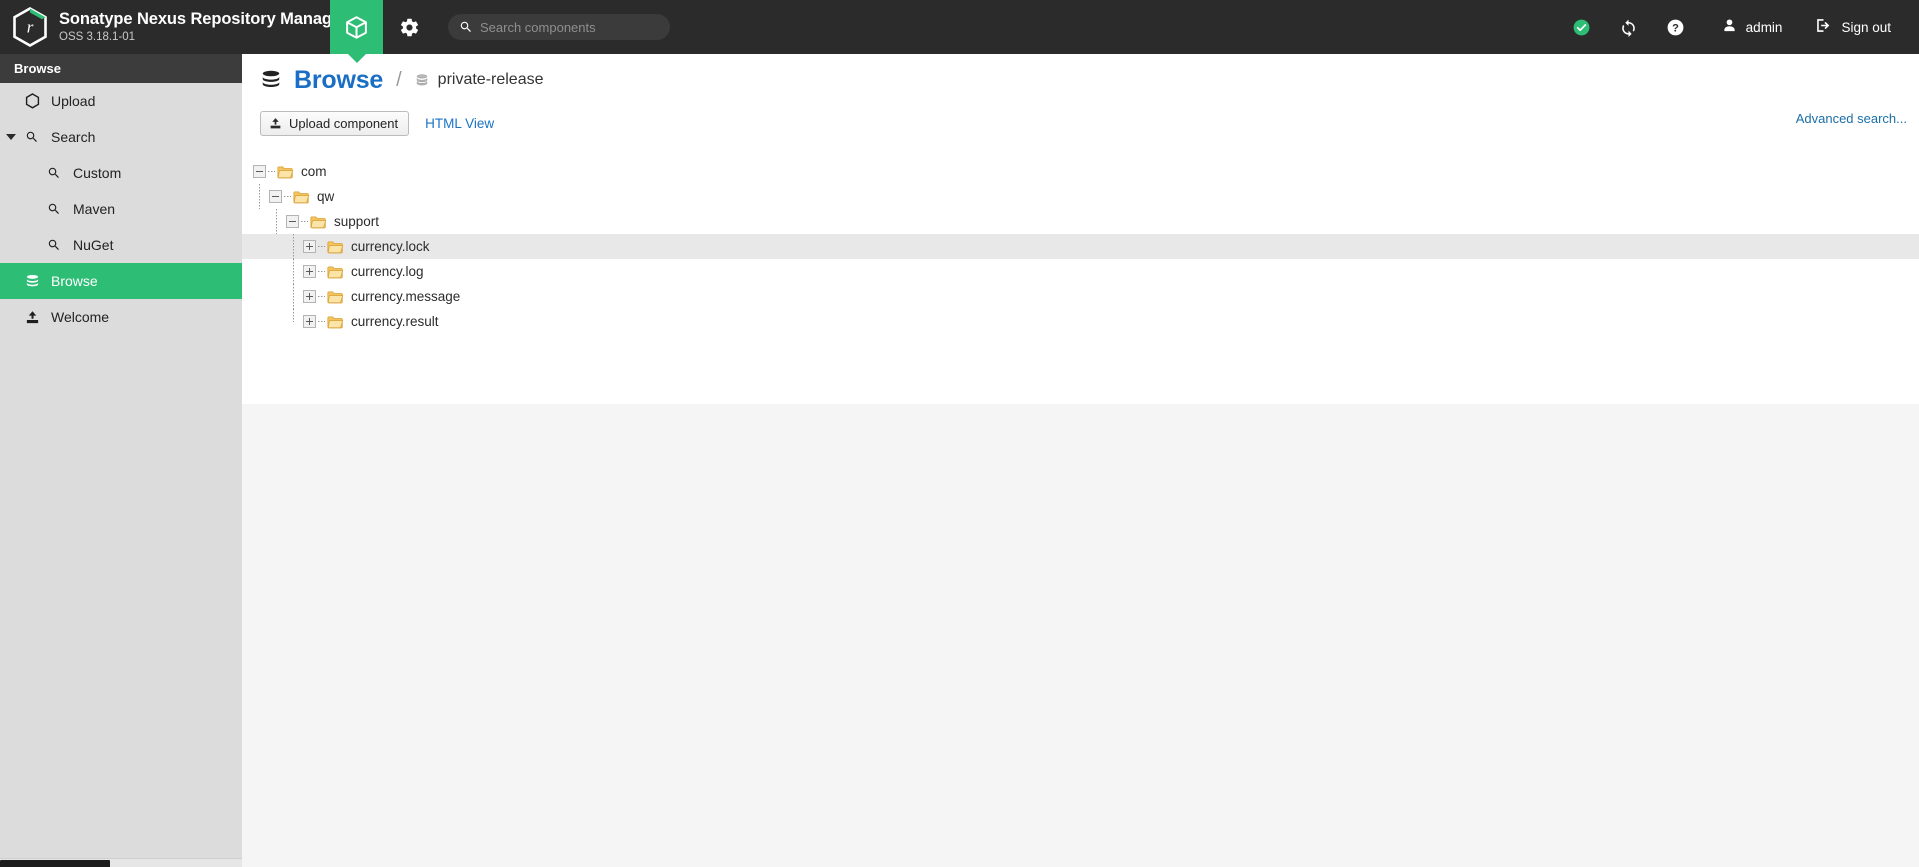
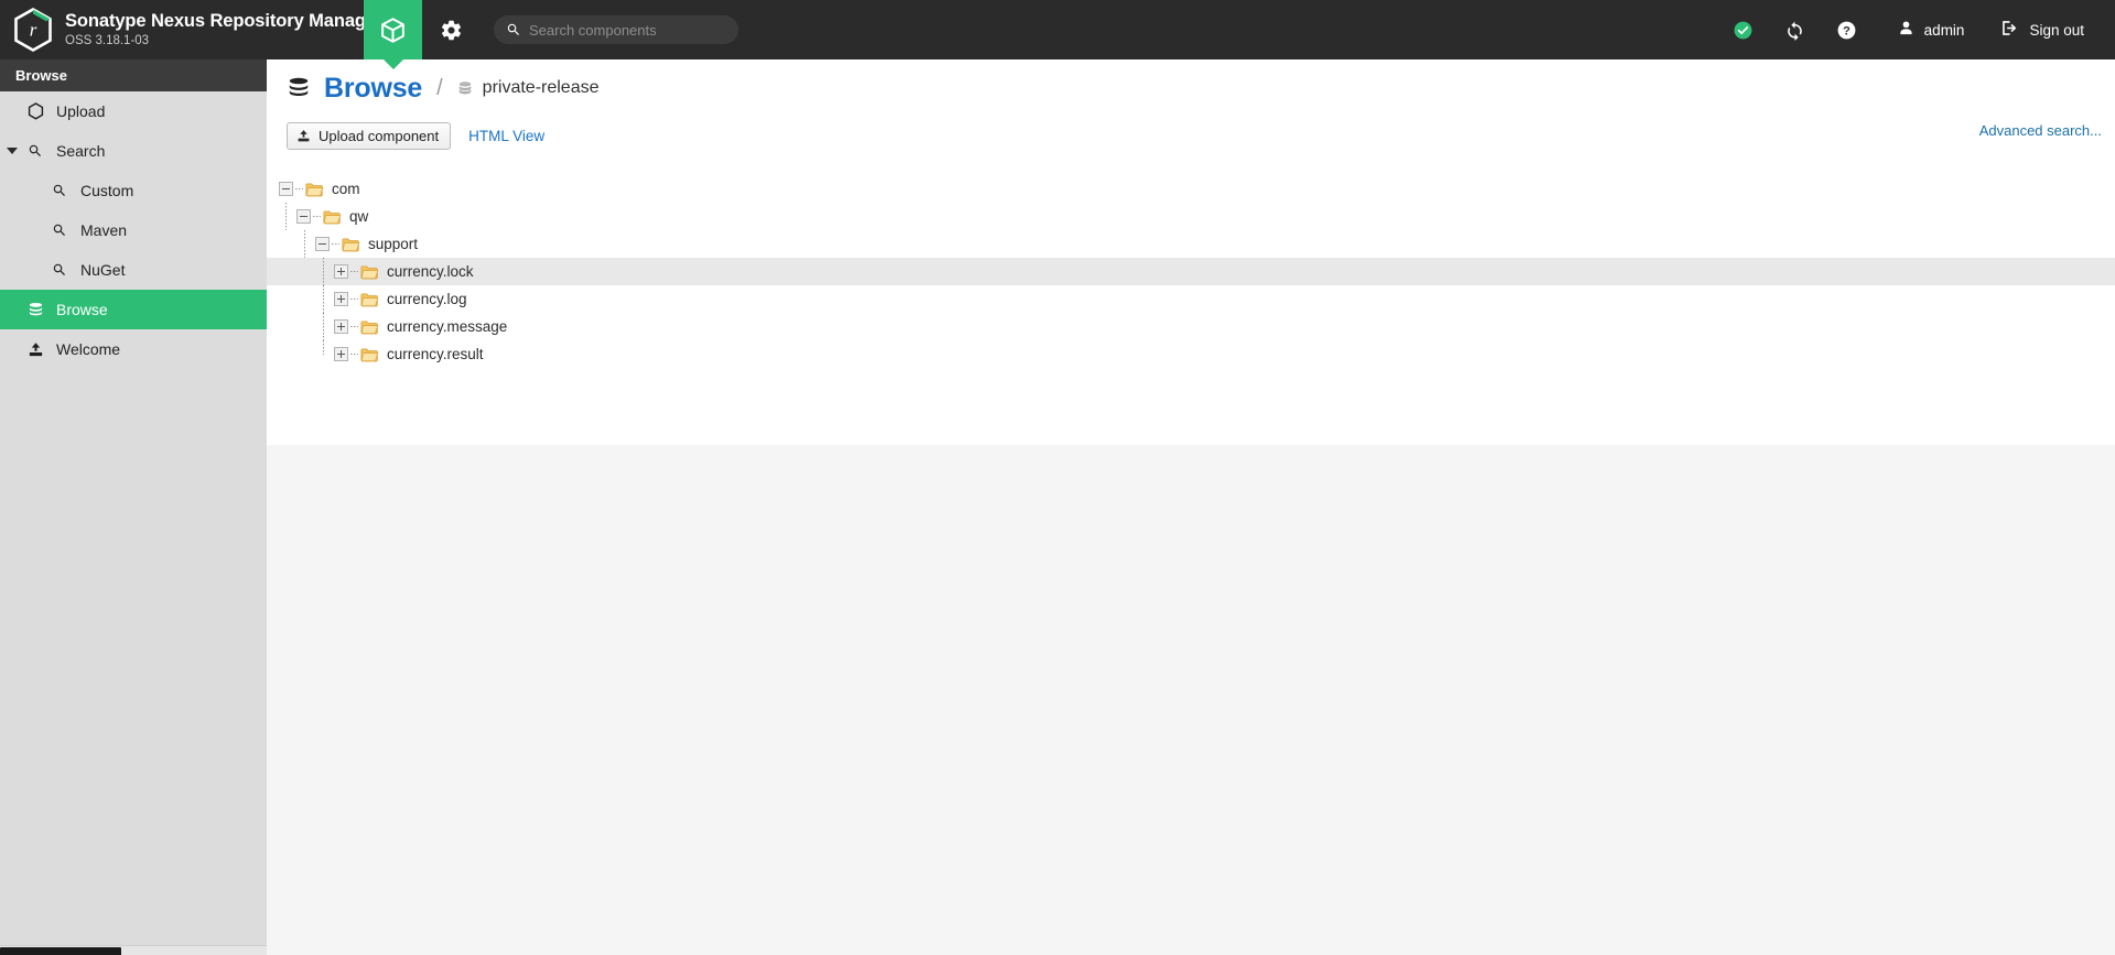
  r
  Sonatype Nexus Repository Manag
- OSS 3.18.1-01
+ OSS 3.18.1-03
  Search components
  ?
  admin
  Sign out
  Browse
  Upload
  Search
  Custom
  Maven
  NuGet
  Browse
  Welcome
  Browse
  /
  private-release
  Upload component
  HTML View
  Advanced search...
  com
  qw
  support
  currency.lock
  currency.log
  currency.message
  currency.result
